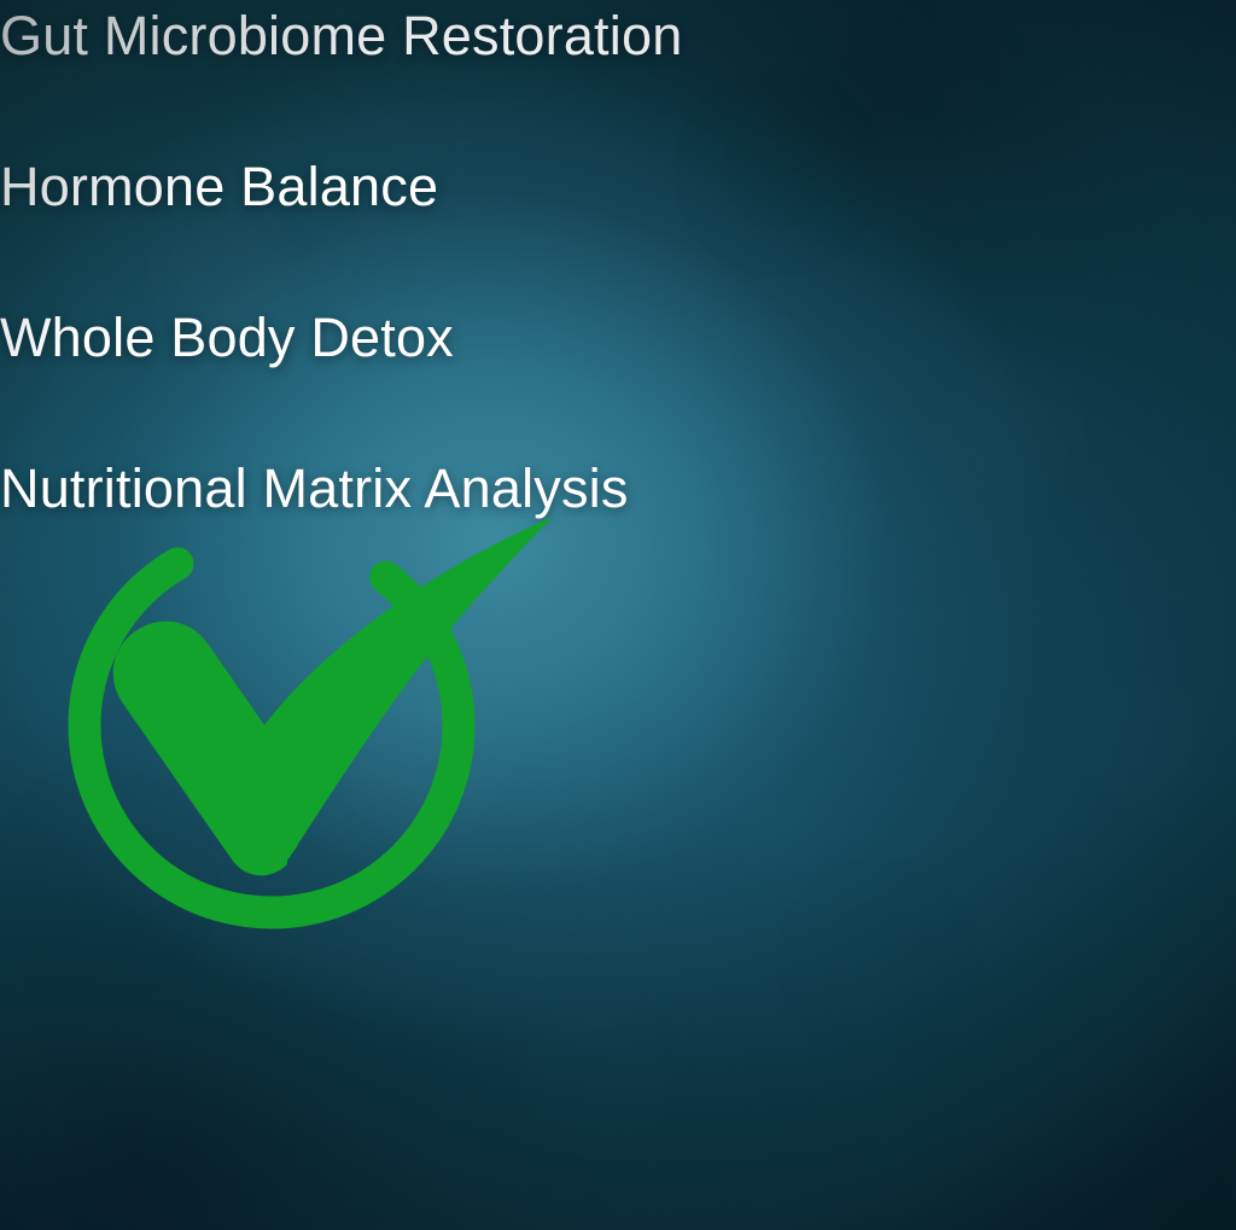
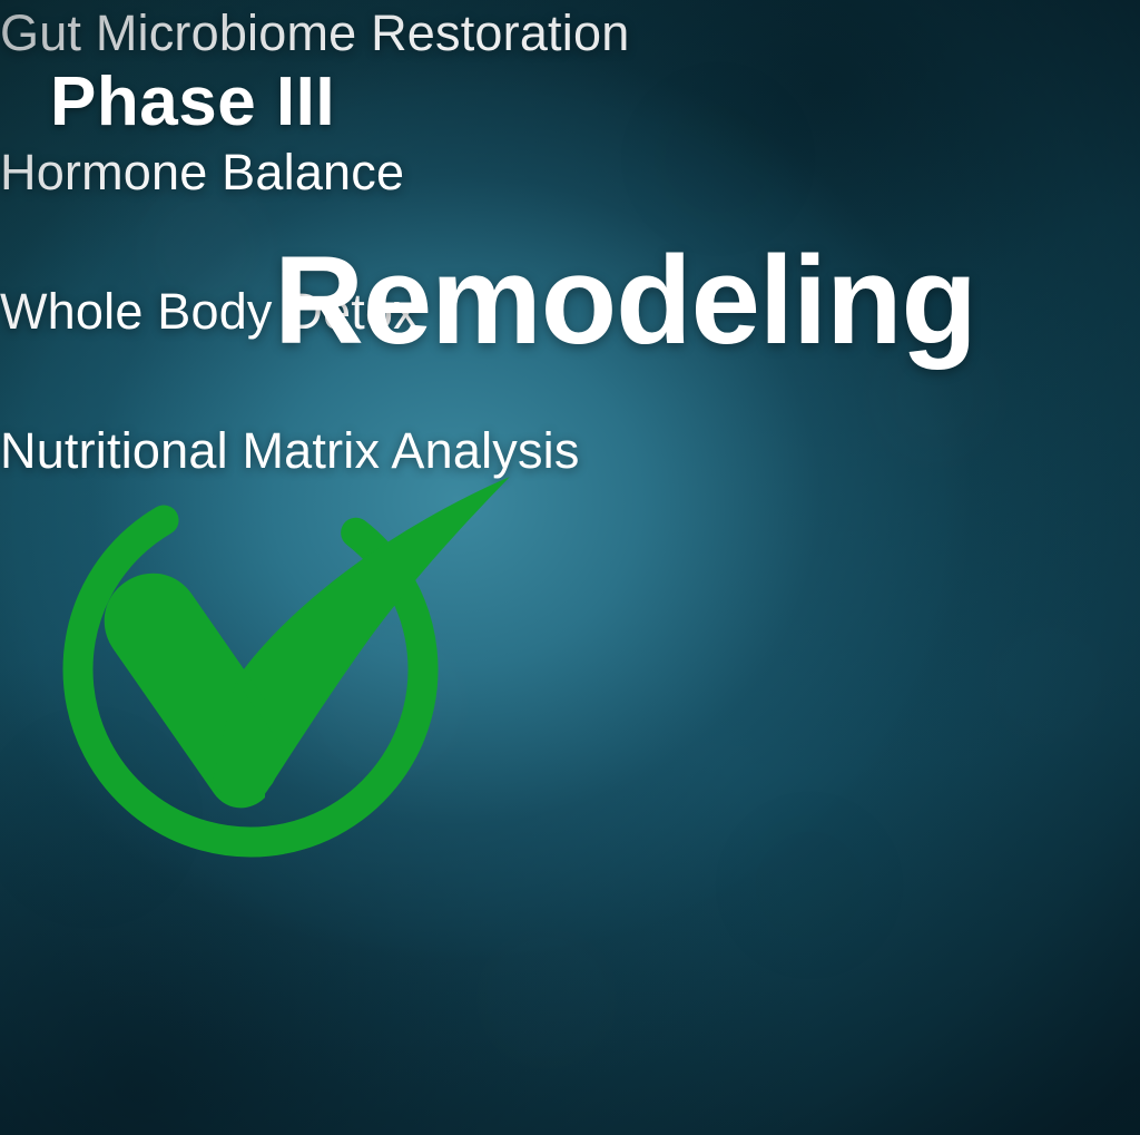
+ Phase III
+ Remodeling
